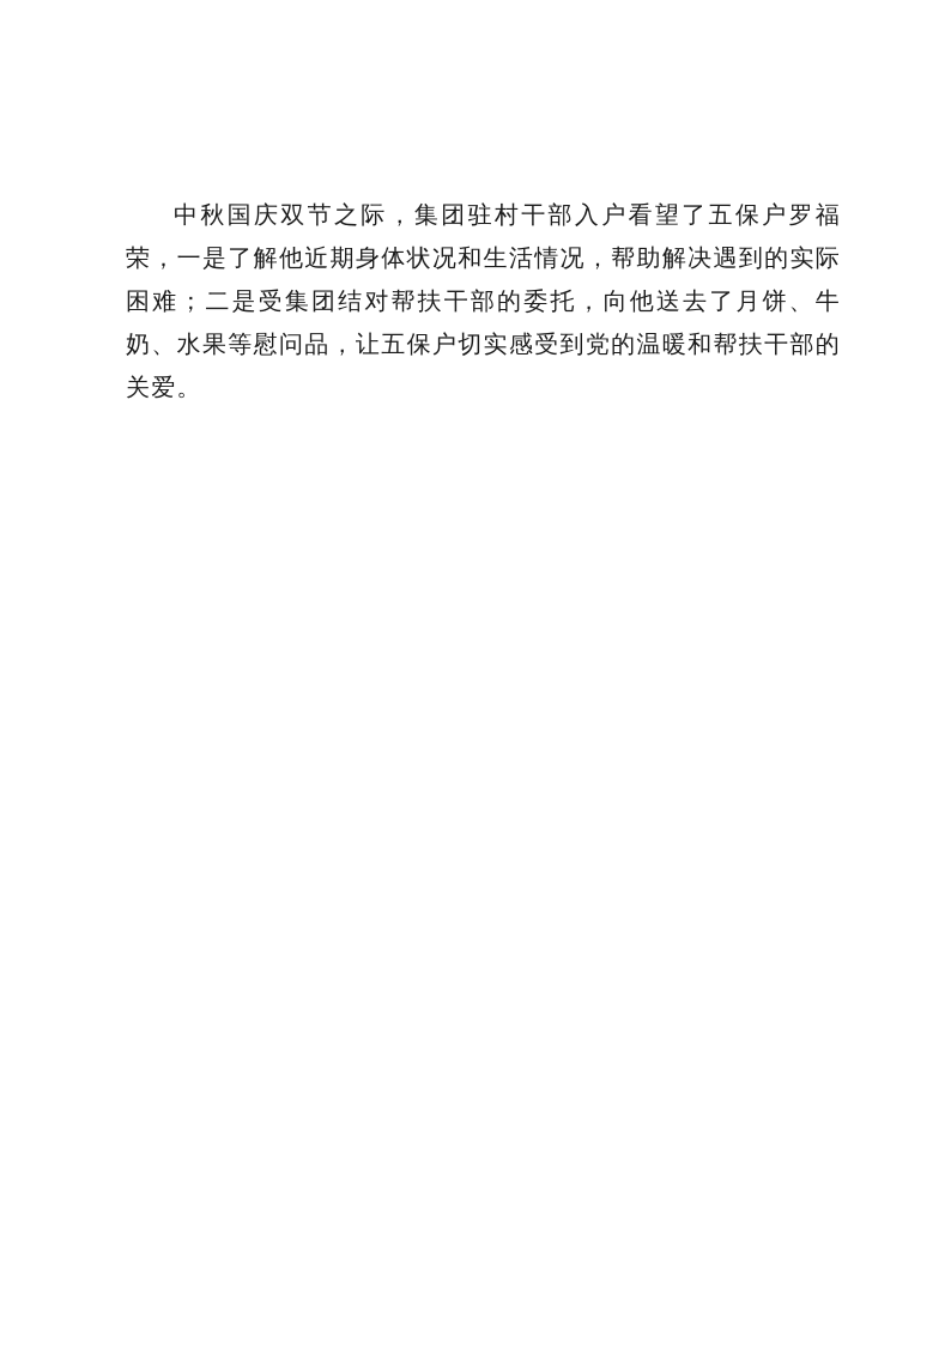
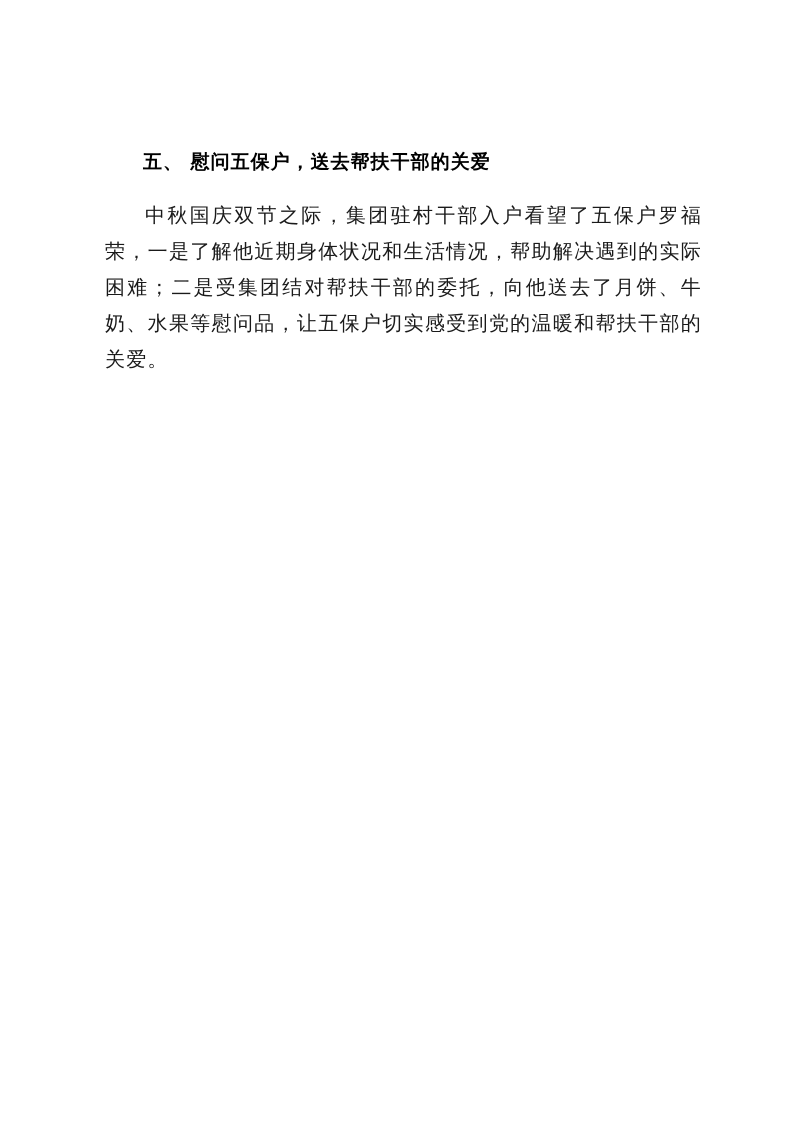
+ 五、 慰问五保户，送去帮扶干部的关爱
  中秋国庆双节之际，集团驻村干部入户看望了五保户罗福荣，一是了解他近期身体状况和生活情况，帮助解决遇到的实际困难；二是受集团结对帮扶干部的委托，向他送去了月饼、牛奶、水果等慰问品，让五保户切实感受到党的温暖和帮扶干部的关爱。
